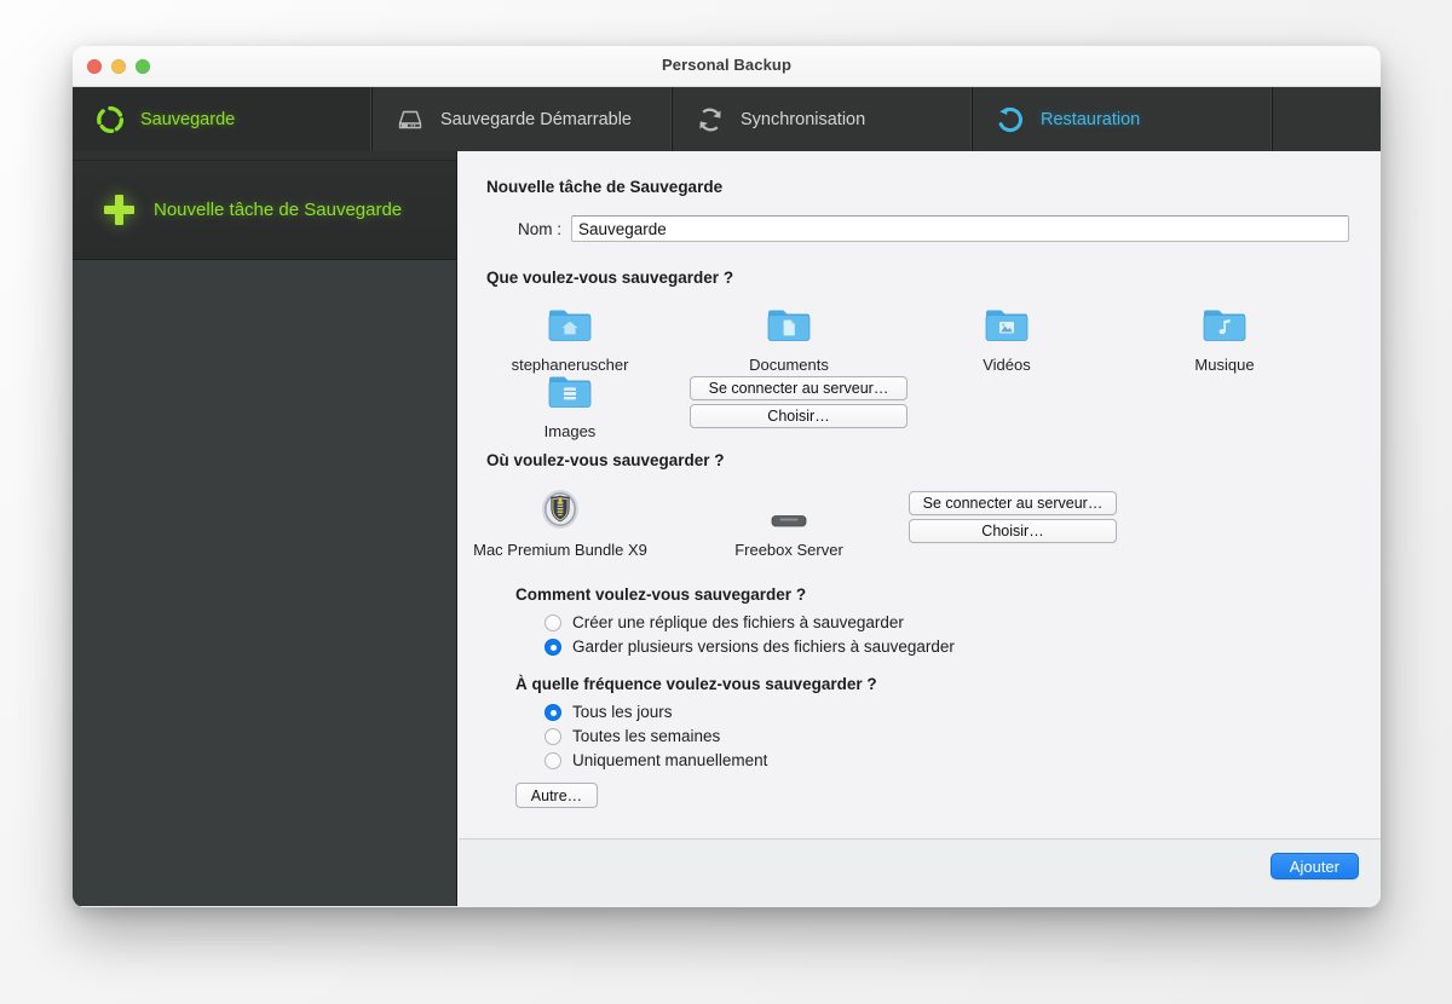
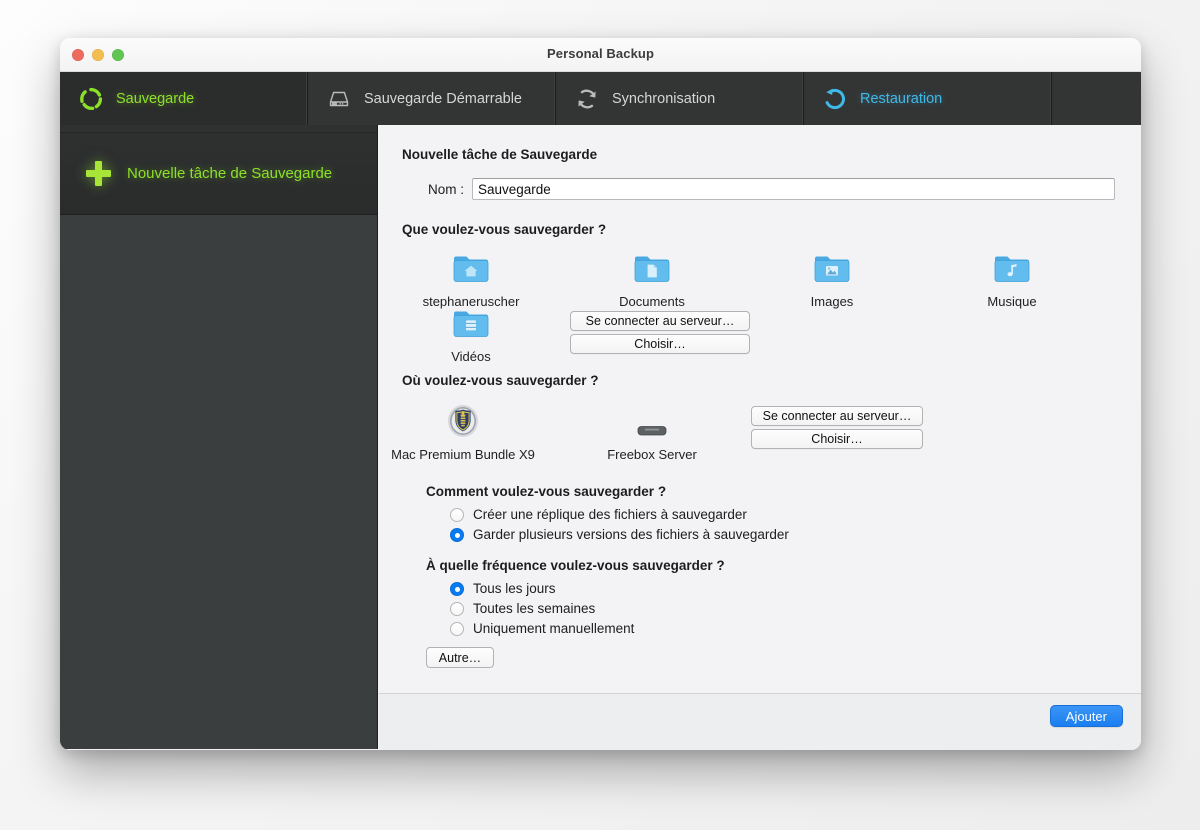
  Personal Backup
  Sauvegarde
  Sauvegarde Démarrable
  Synchronisation
  Restauration
  Nouvelle tâche de Sauvegarde
  Nouvelle tâche de Sauvegarde
  Nom :
  Sauvegarde
  Que voulez-vous sauvegarder ?
  stephaneruscher
  Documents
- Vidéos
+ Images
  Musique
- Images
+ Vidéos
  Se connecter au serveur…
  Choisir…
  Où voulez-vous sauvegarder ?
  Mac Premium Bundle X9
  Freebox Server
  Se connecter au serveur…
  Choisir…
  Comment voulez-vous sauvegarder ?
  Créer une réplique des fichiers à sauvegarder
  Garder plusieurs versions des fichiers à sauvegarder
  À quelle fréquence voulez-vous sauvegarder ?
  Tous les jours
  Toutes les semaines
  Uniquement manuellement
  Autre…
  Ajouter
